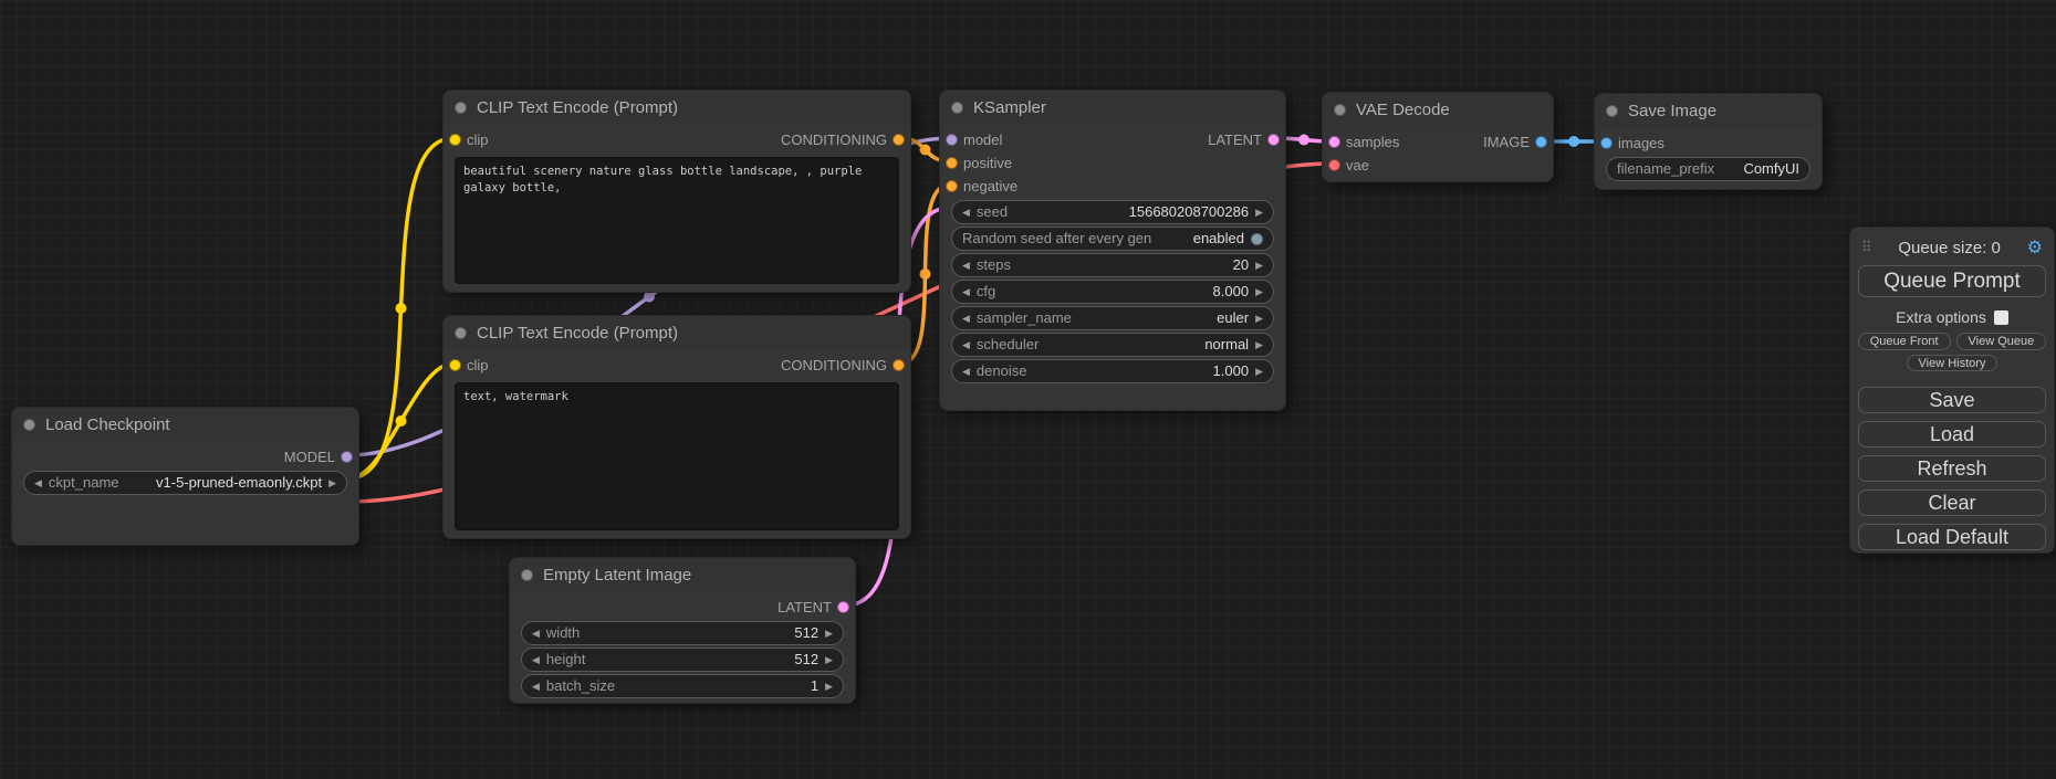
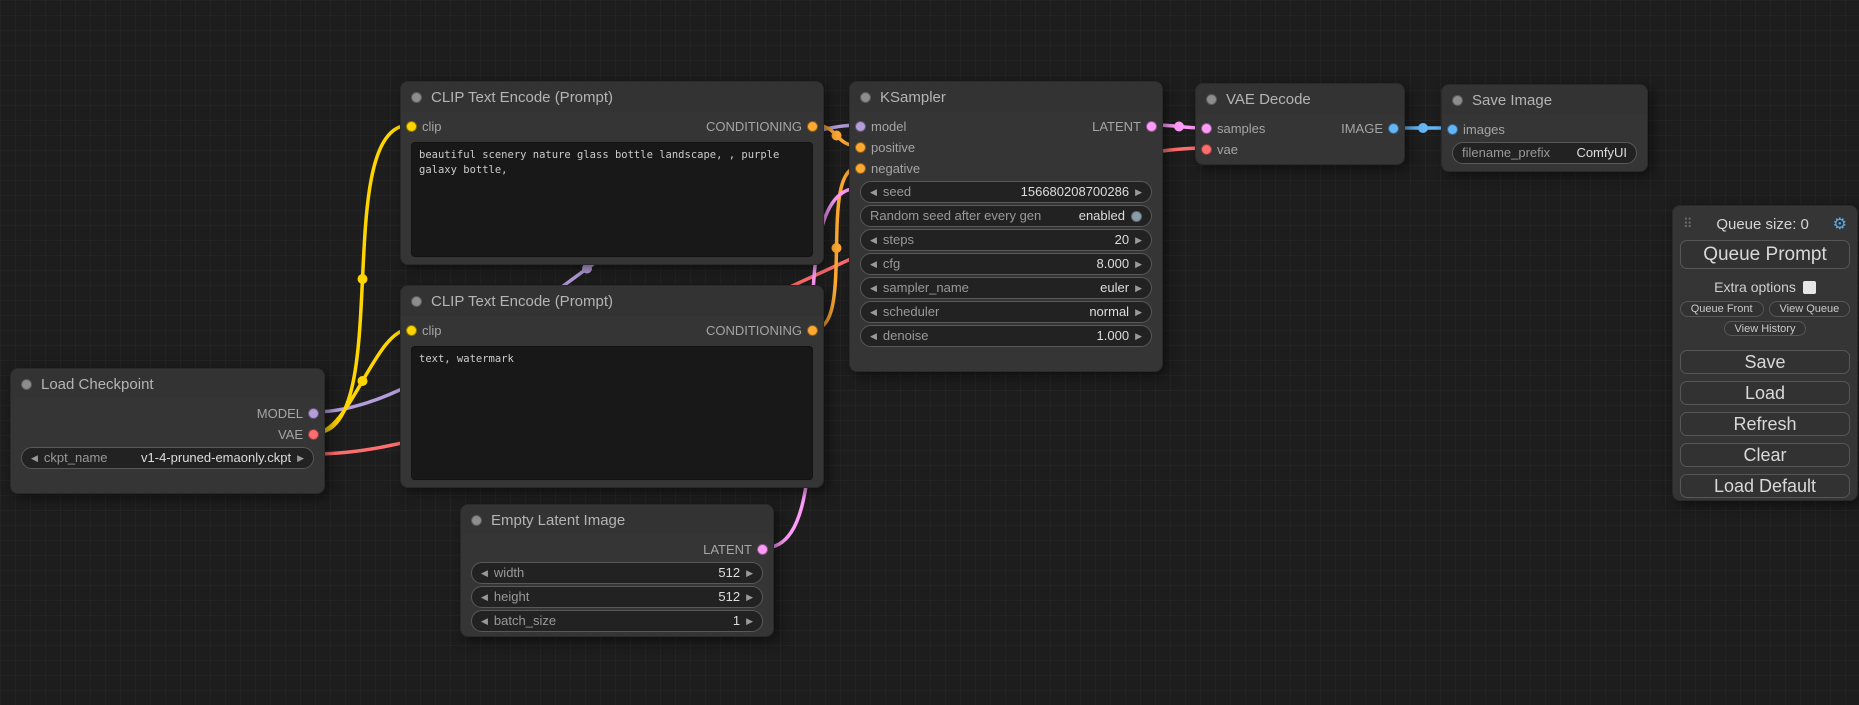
  Load Checkpoint
  MODEL
+ VAE
  ◀
  ckpt_name
- v1-5-pruned-emaonly.ckpt
+ v1-4-pruned-emaonly.ckpt
  ▶
  CLIP Text Encode (Prompt)
  clip
  CONDITIONING
  beautiful scenery nature glass bottle landscape, , purple galaxy bottle,
  CLIP Text Encode (Prompt)
  clip
  CONDITIONING
  text, watermark
  Empty Latent Image
  LATENT
  ◀
  width
  512
  ▶
  ◀
  height
  512
  ▶
  ◀
  batch_size
  1
  ▶
  KSampler
  model
  LATENT
  positive
  negative
  ◀
  seed
  156680208700286
  ▶
  Random seed after every gen
  enabled
  ◀
  steps
  20
  ▶
  ◀
  cfg
  8.000
  ▶
  ◀
  sampler_name
  euler
  ▶
  ◀
  scheduler
  normal
  ▶
  ◀
  denoise
  1.000
  ▶
  VAE Decode
  samples
  IMAGE
  vae
  Save Image
  images
  filename_prefix
  ComfyUI
  ⠿
  Queue size: 0
  ⚙
  Queue Prompt
  Extra options
  Queue Front
  View Queue
  View History
  Save
  Load
  Refresh
  Clear
  Load Default
